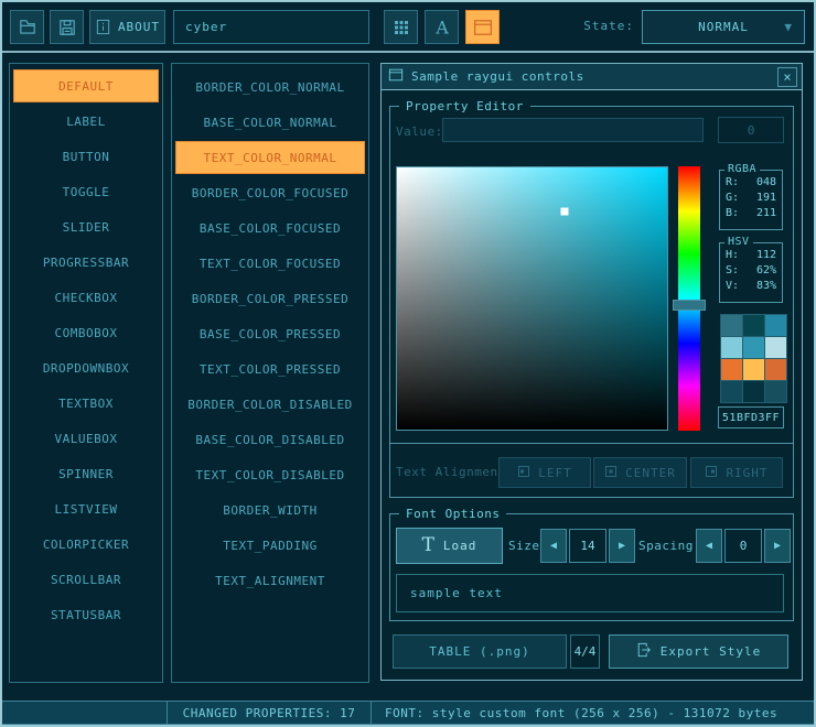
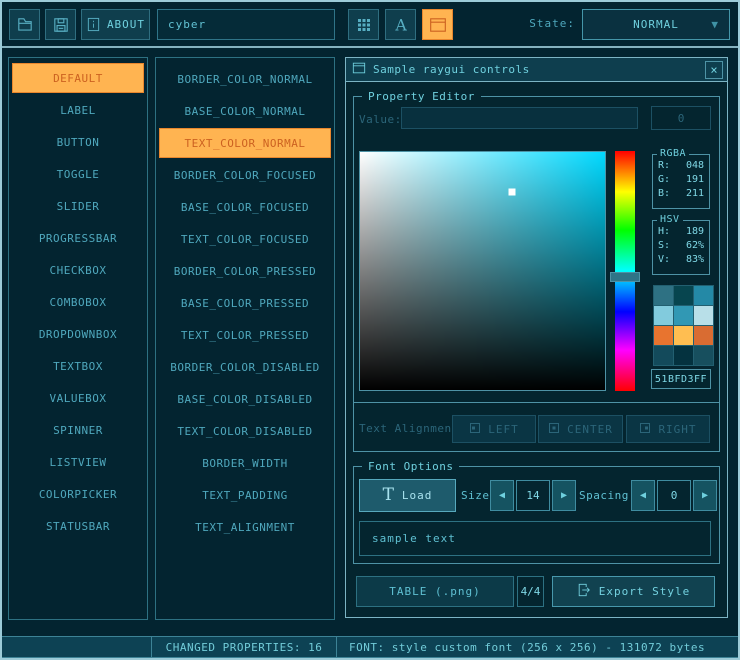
  ABOUT
  cyber
  A
  State:
  NORMAL
  ▼
  DEFAULT
  LABEL
  BUTTON
  TOGGLE
  SLIDER
  PROGRESSBAR
  CHECKBOX
  COMBOBOX
  DROPDOWNBOX
  TEXTBOX
  VALUEBOX
  SPINNER
  LISTVIEW
  COLORPICKER
- SCROLLBAR
  STATUSBAR
  BORDER_COLOR_NORMAL
  BASE_COLOR_NORMAL
  TEXT_COLOR_NORMAL
  BORDER_COLOR_FOCUSED
  BASE_COLOR_FOCUSED
  TEXT_COLOR_FOCUSED
  BORDER_COLOR_PRESSED
  BASE_COLOR_PRESSED
  TEXT_COLOR_PRESSED
  BORDER_COLOR_DISABLED
  BASE_COLOR_DISABLED
  TEXT_COLOR_DISABLED
  BORDER_WIDTH
  TEXT_PADDING
  TEXT_ALIGNMENT
  Sample raygui controls
  ×
  Property Editor
  Value:
  0
  RGBA
  R:
  048
  G:
  191
  B:
  211
  HSV
  H:
- 112
+ 189
  S:
  62%
  V:
  83%
  51BFD3FF
  Text Alignmen
  LEFT
  CENTER
  RIGHT
  Font Options
  T
  Load
  Size
  ◀
  14
  ▶
  Spacing
  ◀
  0
  ▶
  sample text
  TABLE (.png)
  4/4
  Export Style
- CHANGED PROPERTIES: 17
+ CHANGED PROPERTIES: 16
  FONT: style custom font (256 x 256) - 131072 bytes
